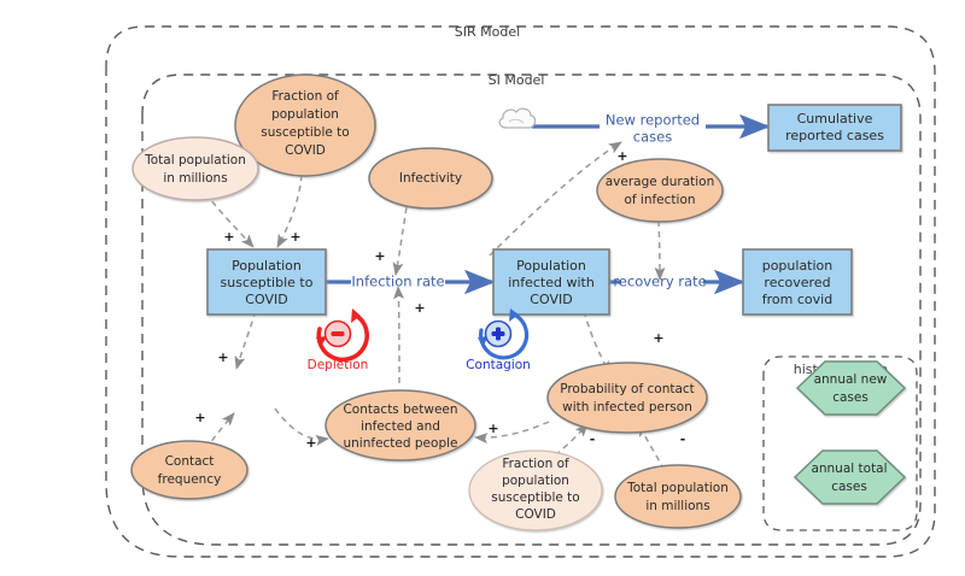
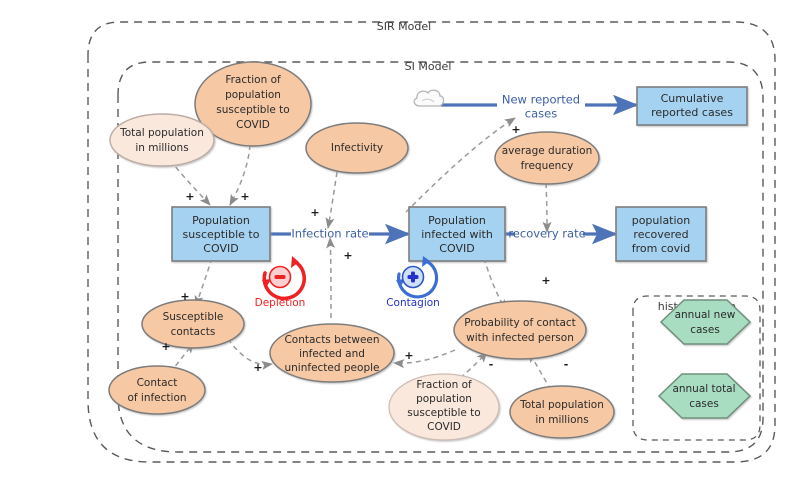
  SIR Model
  SI Model
  Population
  susceptible to
  COVID
  Population
  infected with
  COVID
  population
  recovered
  from covid
  Cumulative
  reported cases
  Fraction of
  population
  susceptible to
  COVID
  Total population
  in millions
  Infectivity
  average duration
- of infection
+ frequency
+ Susceptible
+ contacts
  Contact
- frequency
+ of infection
  Contacts between
  infected and
  uninfected people
  Probability of contact
  with infected person
  Fraction of
  population
  susceptible to
  COVID
  Total population
  in millions
  annual new
  cases
  annual total
  cases
  Infection rate
  recovery rate
  New reported
  cases
  Depletion
  Contagion
  +
  +
  +
  +
  +
  +
  +
  +
  +
  +
  -
  -
